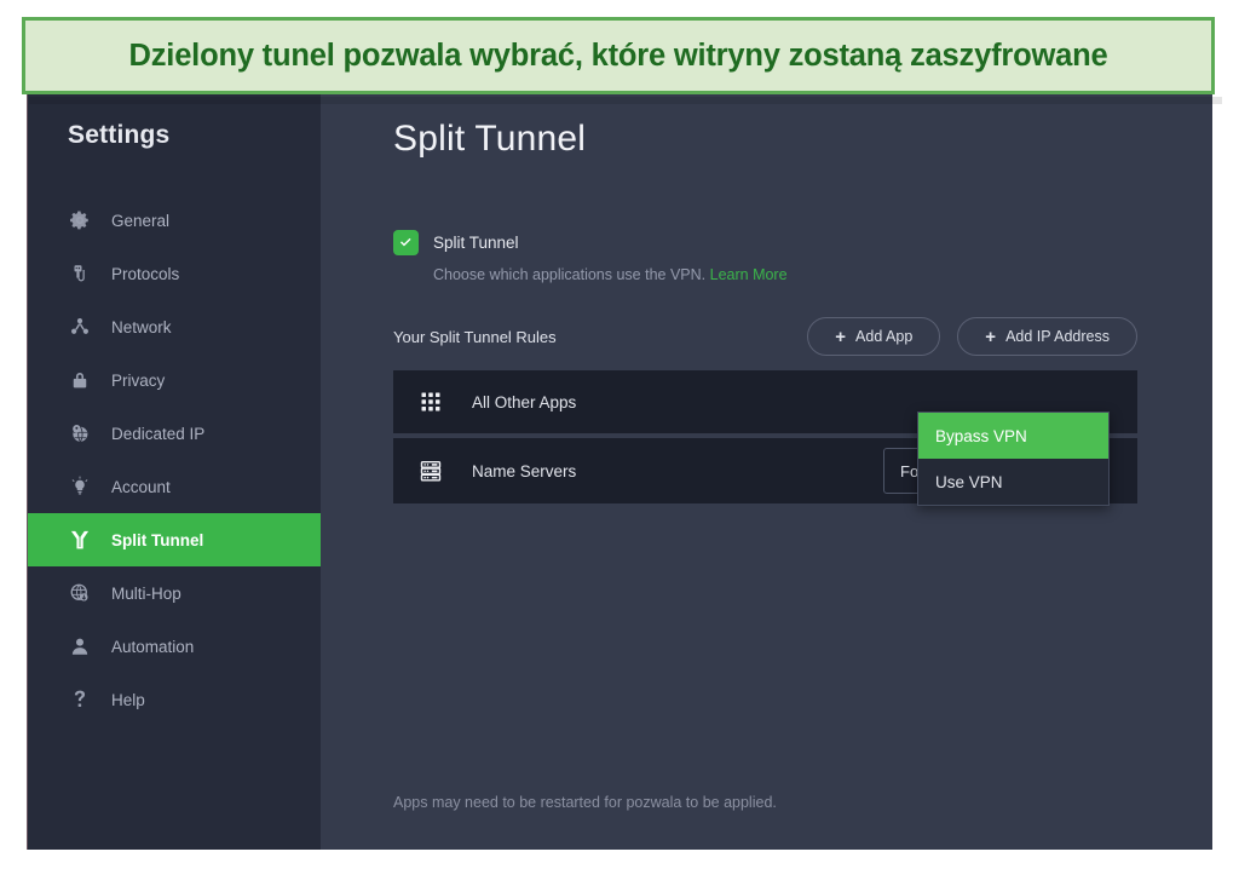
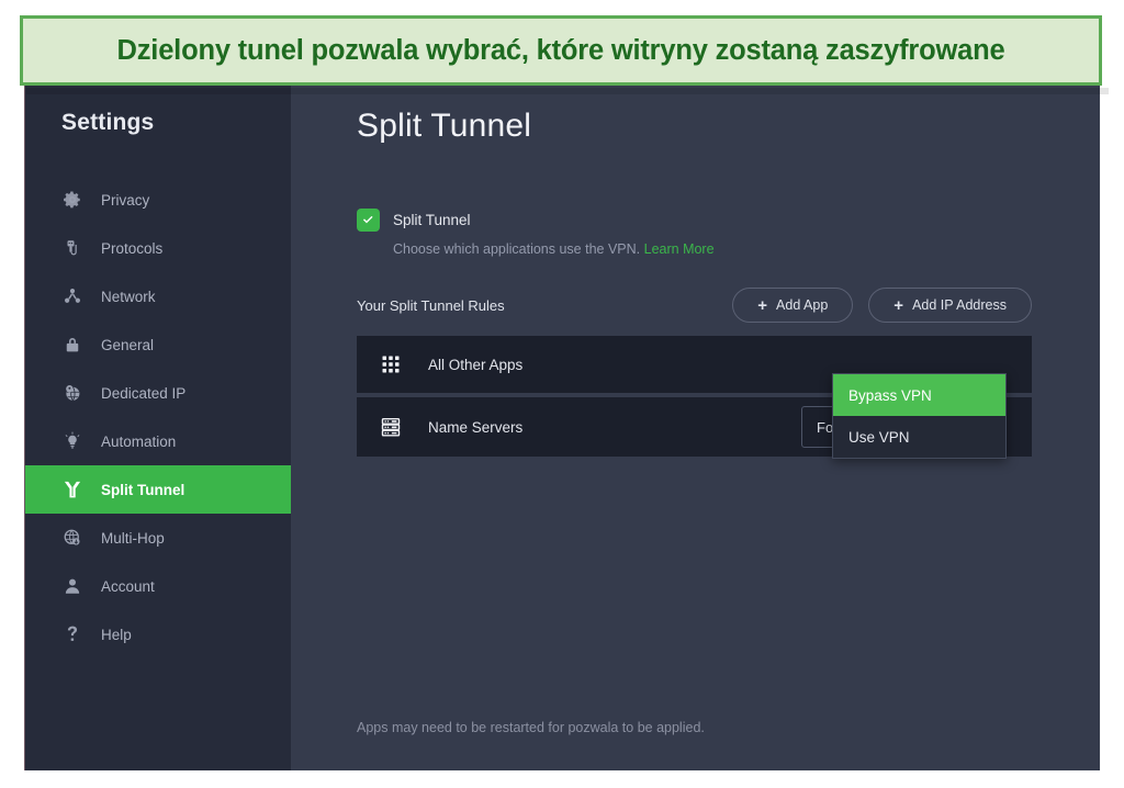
  Dzielony tunel pozwala wybrać, które witryny zostaną zaszyfrowane
  Settings
- General
+ Privacy
  Protocols
  Network
- Privacy
+ General
  Dedicated IP
- Account
+ Automation
  Split Tunnel
  Multi-Hop
- Automation
+ Account
  Help
  Split Tunnel
  Split Tunnel
  Choose which applications use the VPN. Learn More
  Your Split Tunnel Rules
  +
  Add App
  +
  Add IP Address
  All Other Apps
  Name Servers
  Apps may need to be restarted for pozwala to be applied.
  Bypass VPN
  Use VPN
